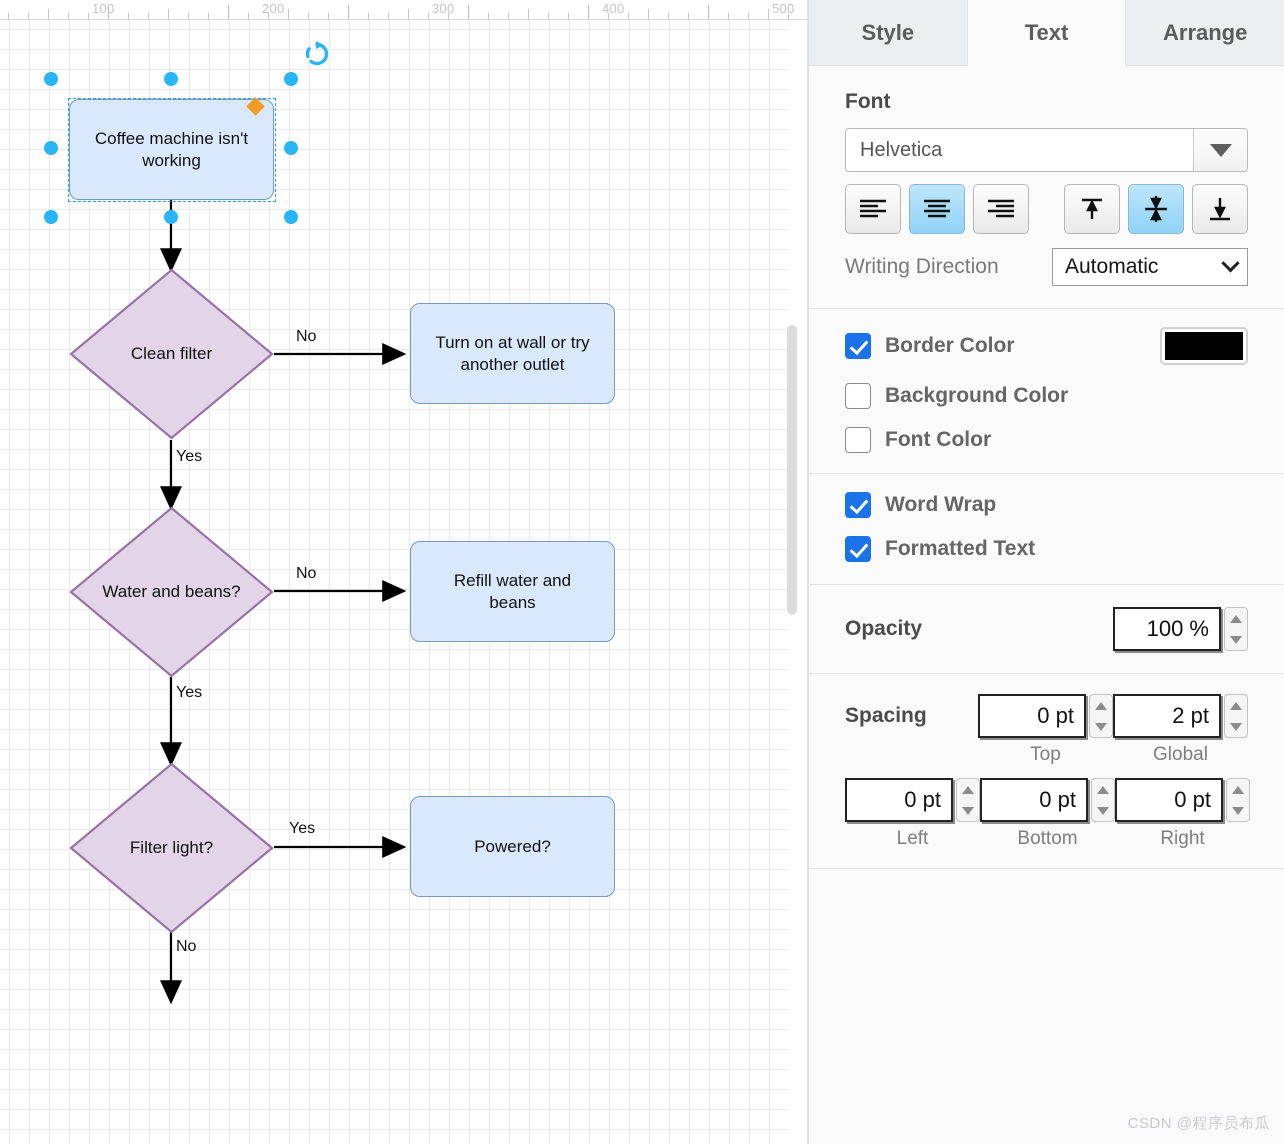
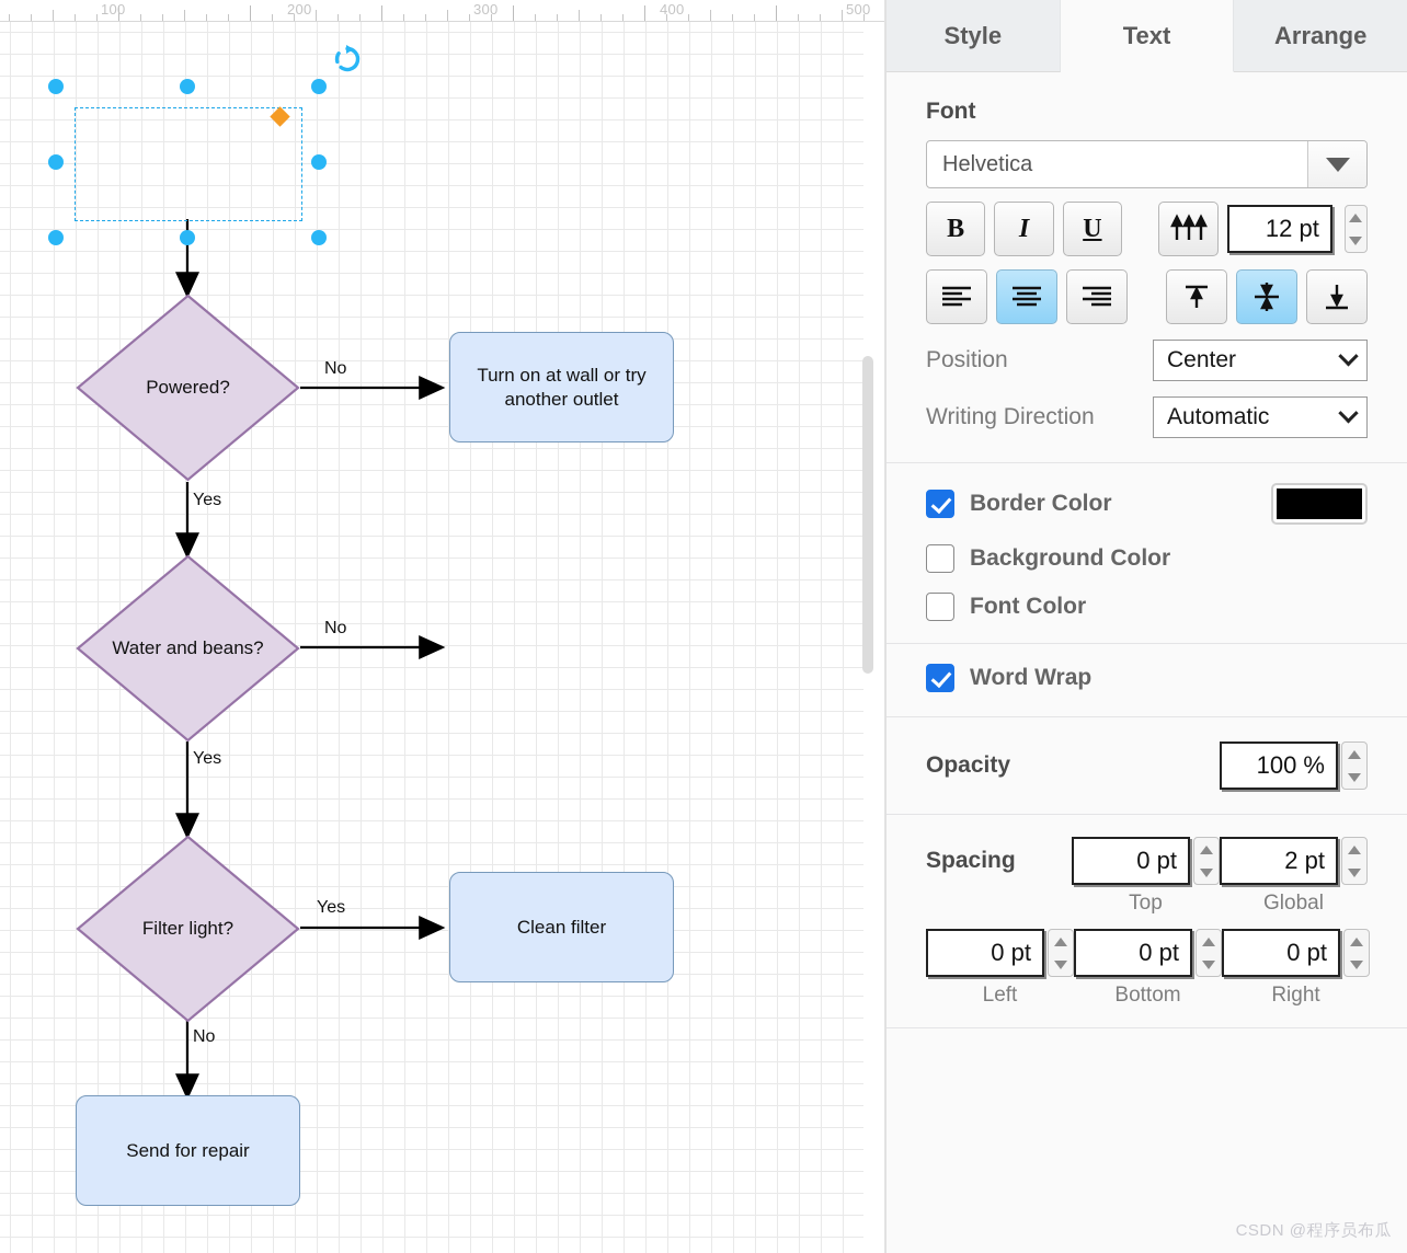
  100
  200
  300
  400
  500
  No
  Yes
  No
  Yes
  Yes
  No
- Coffee machine isn't working
- Clean filter
+ Powered?
  Turn on at wall or try another outlet
  Water and beans?
- Refill water and beans
  Filter light?
- Powered?
+ Clean filter
+ Send for repair
  Style
  Text
  Arrange
  Font
  Helvetica
+ B
+ I
+ U
+ 12 pt
+ Position
+ Center
  Writing Direction
  Automatic
  Border Color
  Background Color
  Font Color
  Word Wrap
- Formatted Text
  Opacity
  100 %
  Spacing
  0 pt
  Top
  2 pt
  Global
  0 pt
  Left
  0 pt
  Bottom
  0 pt
  Right
  CSDN @程序员布瓜
